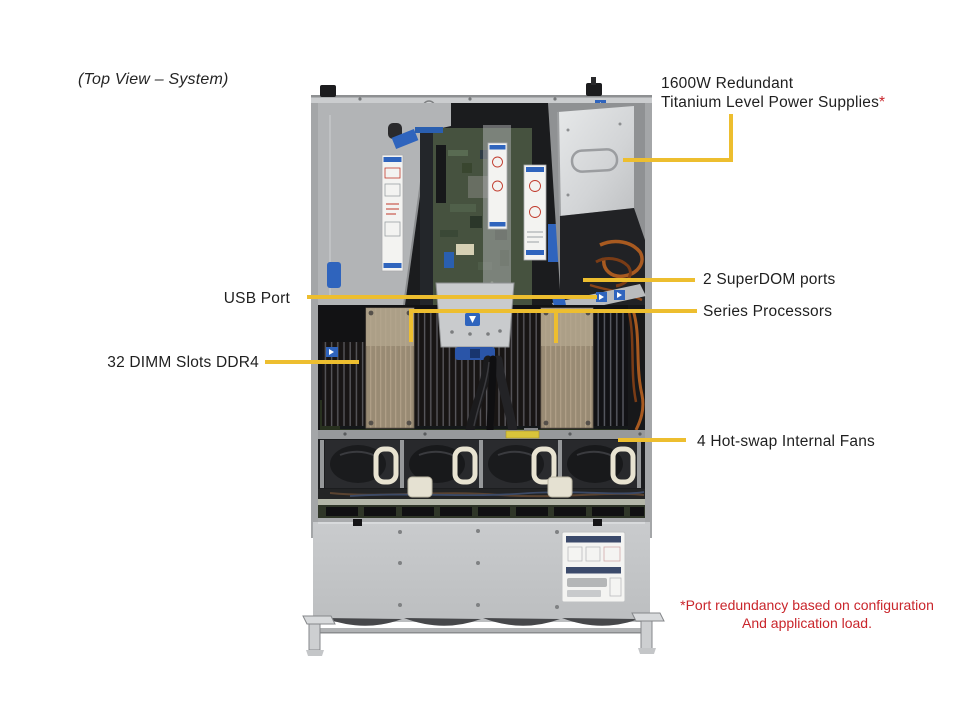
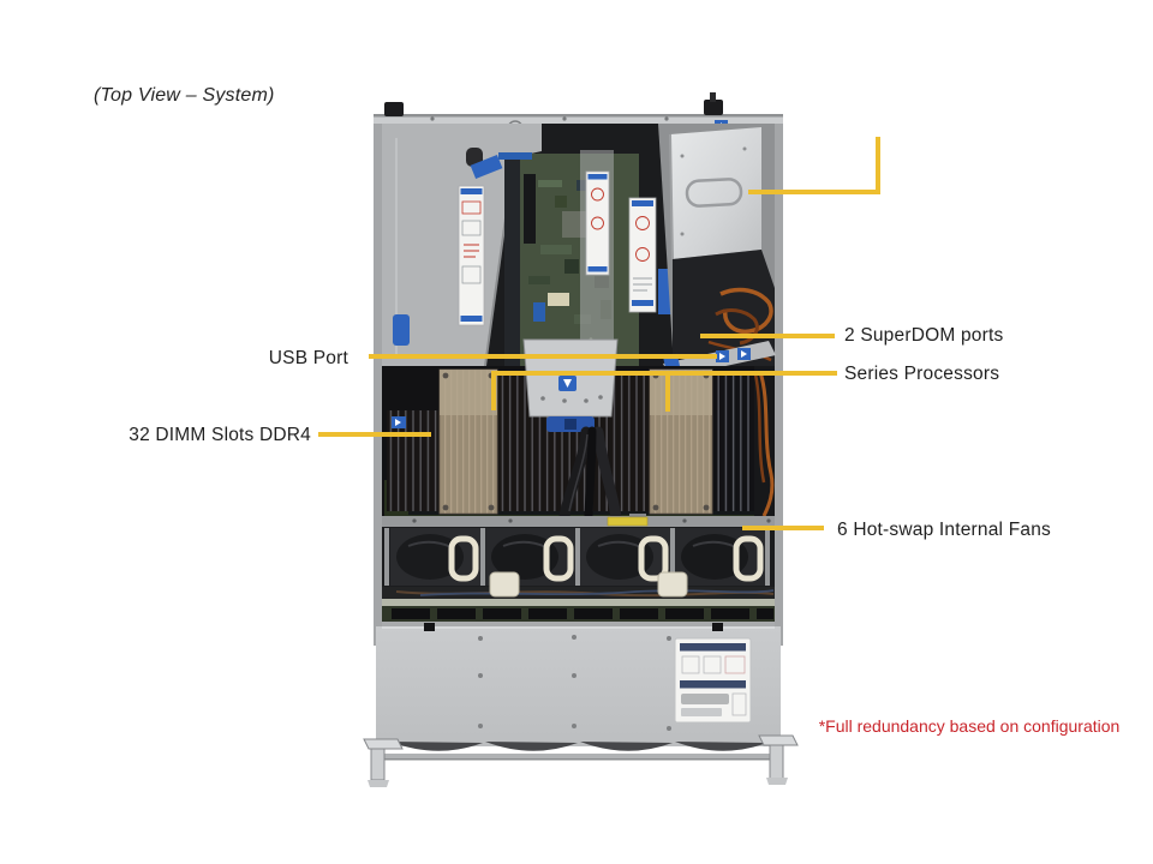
  (Top View – System)
- 1600W Redundant
- Titanium Level Power Supplies*
  2 SuperDOM ports
  USB Port
  Series Processors
  32 DIMM Slots DDR4
- 4 Hot-swap Internal Fans
+ 6 Hot-swap Internal Fans
- *Port redundancy based on configuration
+ *Full redundancy based on configuration
- And application load.
